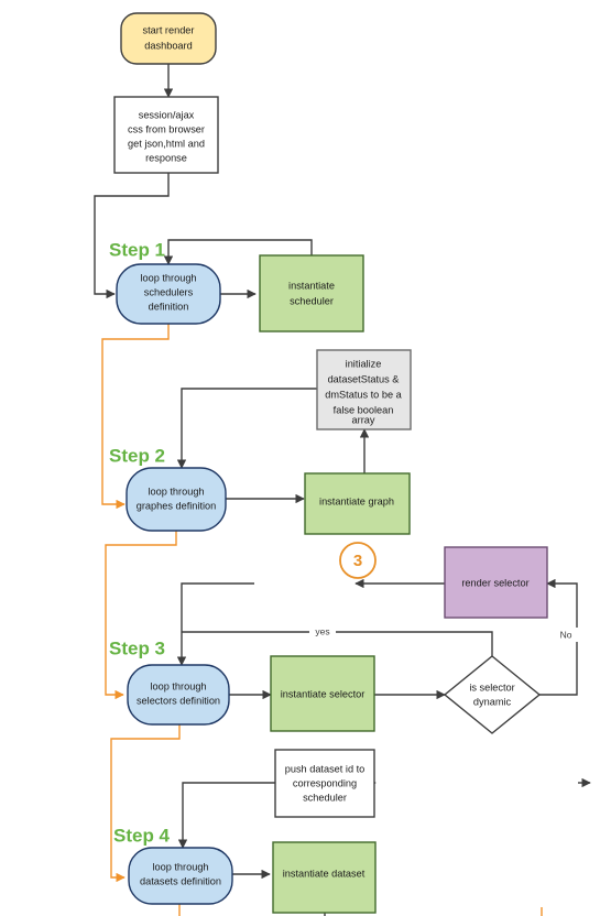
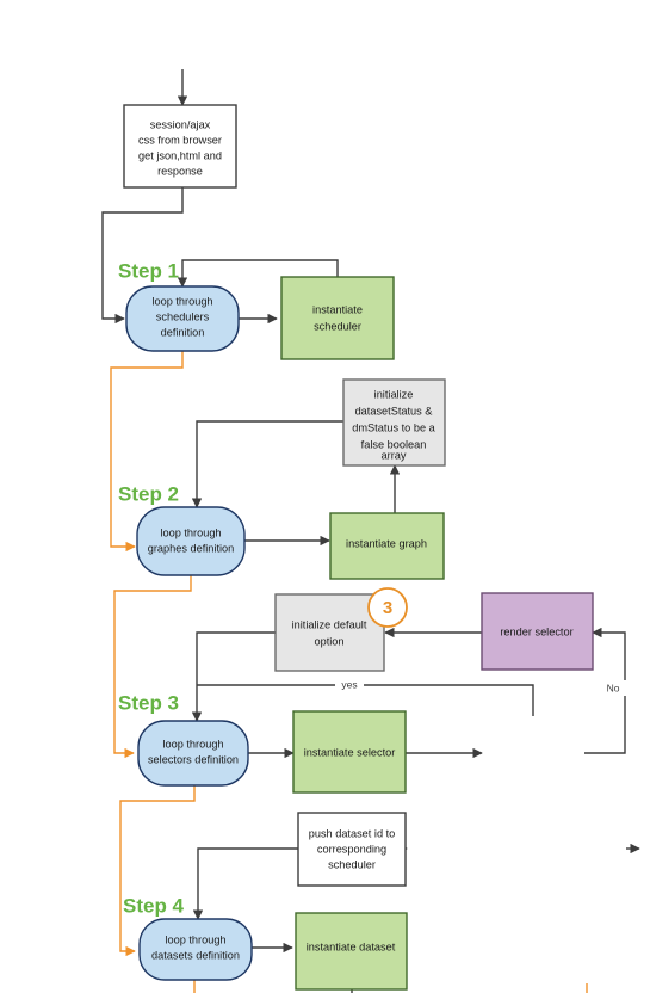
- start render
- dashboard
  session/ajax
  css from browser
  get json,html and
  response
  Step 1
  loop through
  schedulers
  definition
  instantiate
  scheduler
  initialize
  datasetStatus &
  dmStatus to be a
  false boolean
  array
  Step 2
  loop through
  graphes definition
  instantiate graph
+ initialize default
+ option
  3
  render selector
  yes
  No
  Step 3
  loop through
  selectors definition
  instantiate selector
- is selector
- dynamic
  push dataset id to
  corresponding
  scheduler
  Step 4
  loop through
  datasets definition
  instantiate dataset
